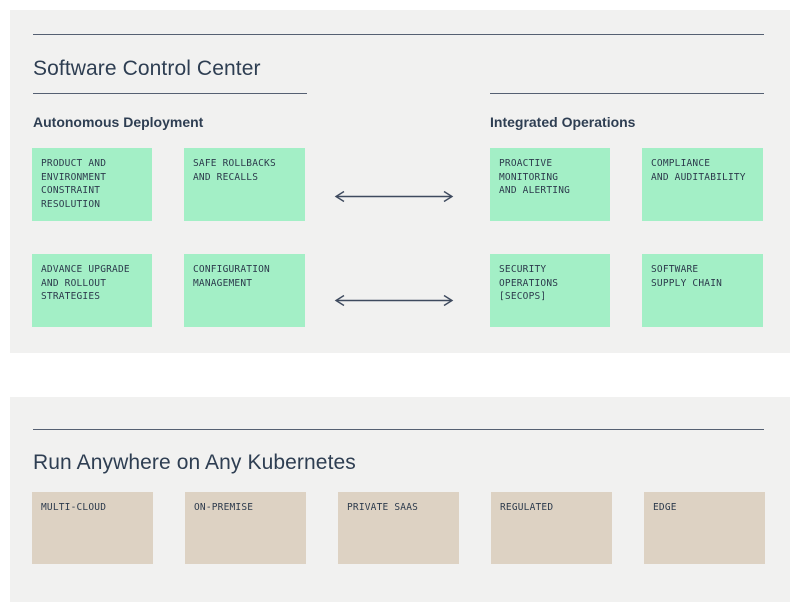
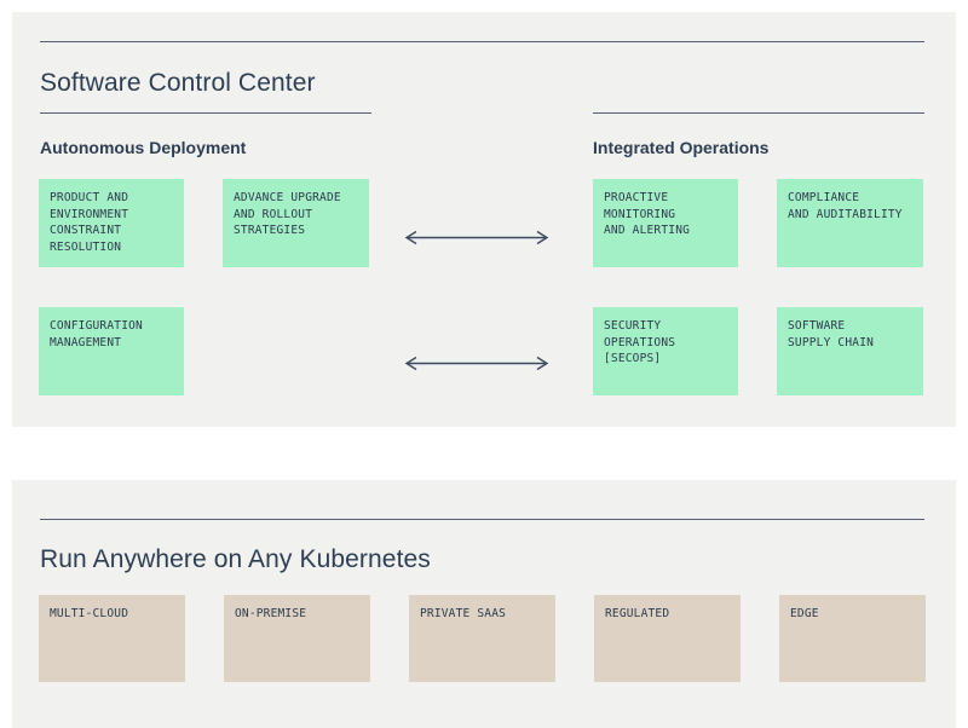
  Software Control Center
  Autonomous Deployment
  PRODUCT AND
  ENVIRONMENT
  CONSTRAINT
  RESOLUTION
- SAFE ROLLBACKS
- AND RECALLS
  ADVANCE UPGRADE
  AND ROLLOUT
  STRATEGIES
  CONFIGURATION
  MANAGEMENT
  Integrated Operations
  PROACTIVE
  MONITORING
  AND ALERTING
  COMPLIANCE
  AND AUDITABILITY
  SECURITY
  OPERATIONS
  [SECOPS]
  SOFTWARE
  SUPPLY CHAIN
  Run Anywhere on Any Kubernetes
  MULTI-CLOUD
  ON-PREMISE
  PRIVATE SAAS
  REGULATED
  EDGE
